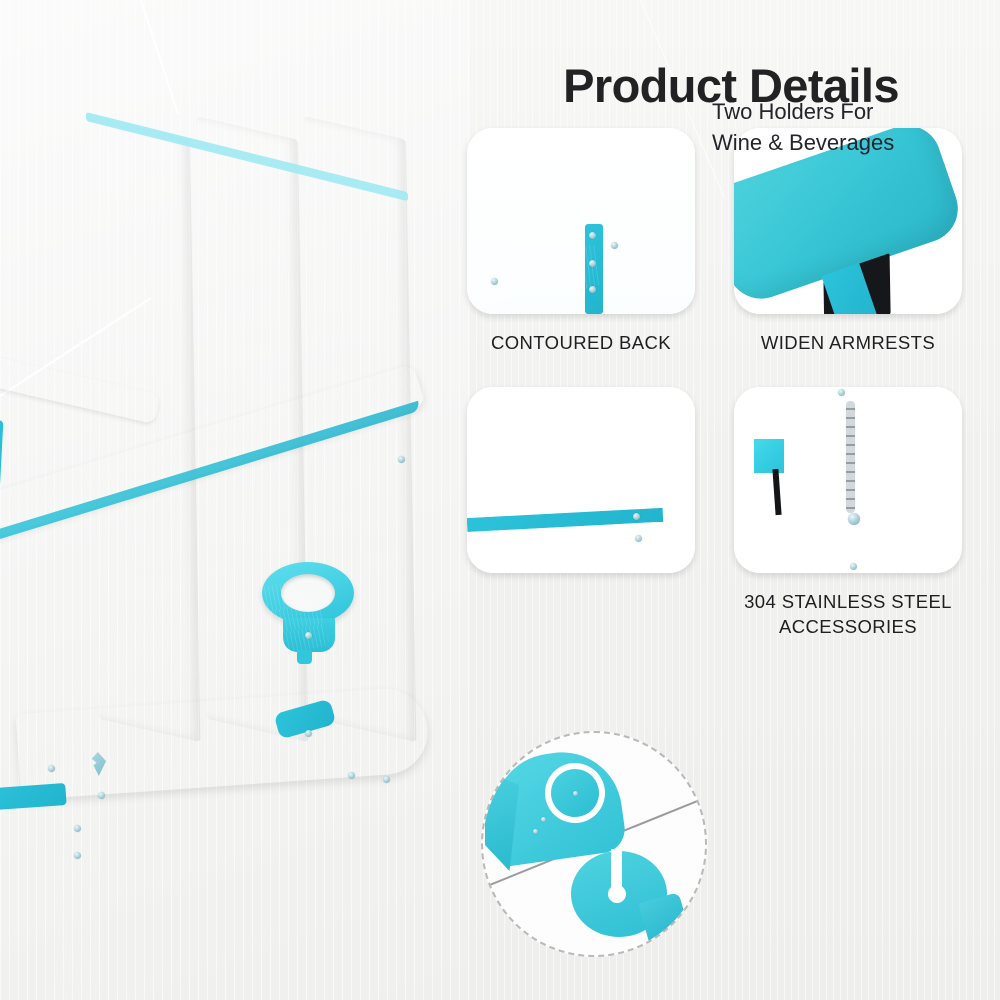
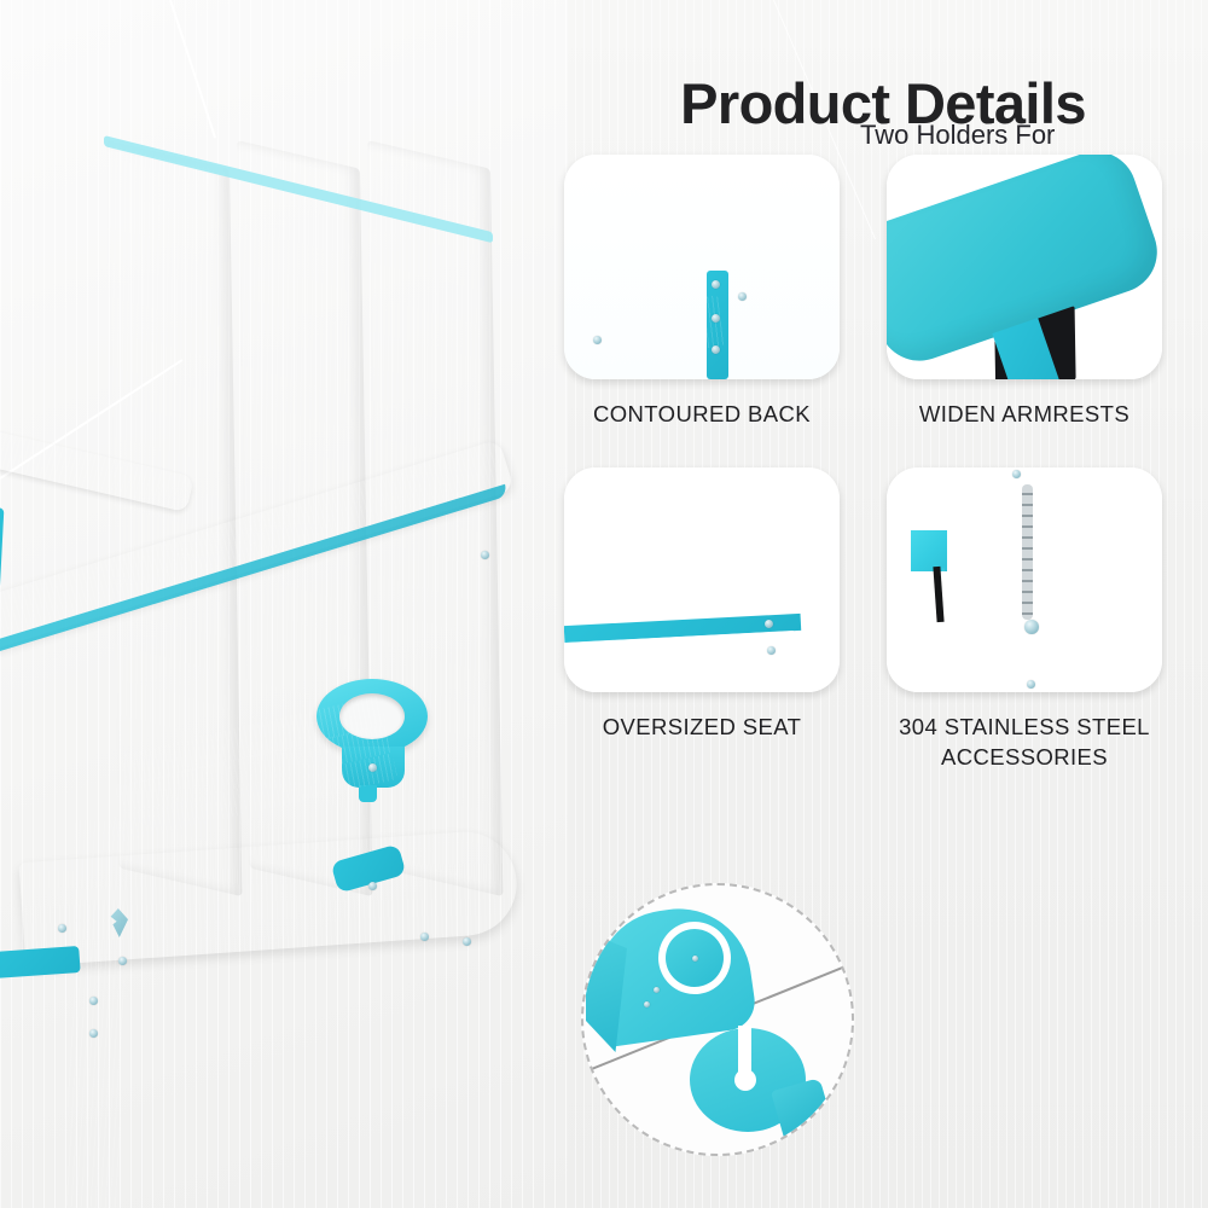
  Product Details
  CONTOURED BACK
  WIDEN ARMRESTS
+ OVERSIZED SEAT
  304 STAINLESS STEEL
  ACCESSORIES
  Two Holders For
- Wine & Beverages
